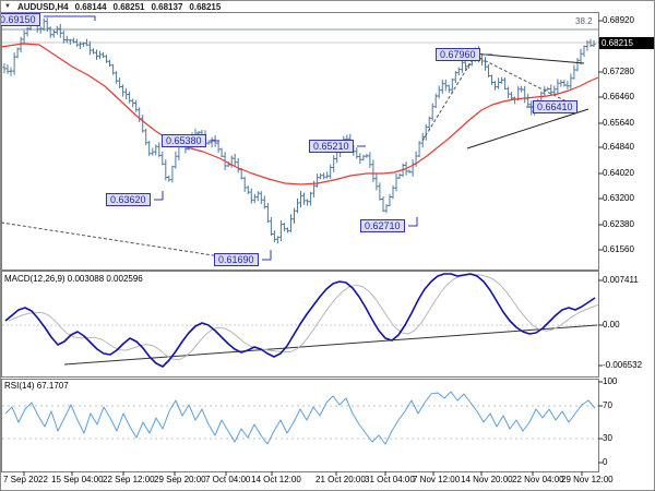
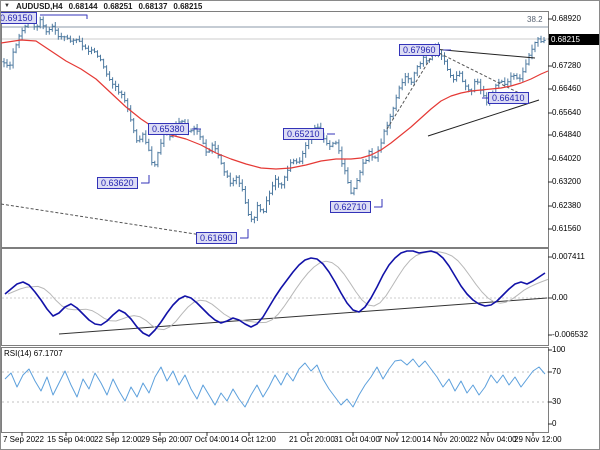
  AUDUSD,H4
  0.68144
  0.68251
  0.68137
  0.68215
  38.2
  0.68215
- MACD(12,26,9) 0.003088 0.002596
  RSI(14) 67.1707
  0.68920
  0.67280
  0.66460
  0.65640
  0.64840
  0.64020
  0.63200
  0.62380
  0.61560
  0.007411
  0.00
  -0.006532
  100
  70
  30
  0
  7 Sep 2022
  15 Sep 04:00
  22 Sep 12:00
  29 Sep 20:00
  7 Oct 04:00
  14 Oct 12:00
  21 Oct 20:00
  31 Oct 04:00
  7 Nov 12:00
  14 Nov 20:00
  22 Nov 04:00
  29 Nov 12:00
  0.69150
  0.67960
  0.66410
  0.65380
  0.65210
  0.63620
  0.62710
  0.61690
